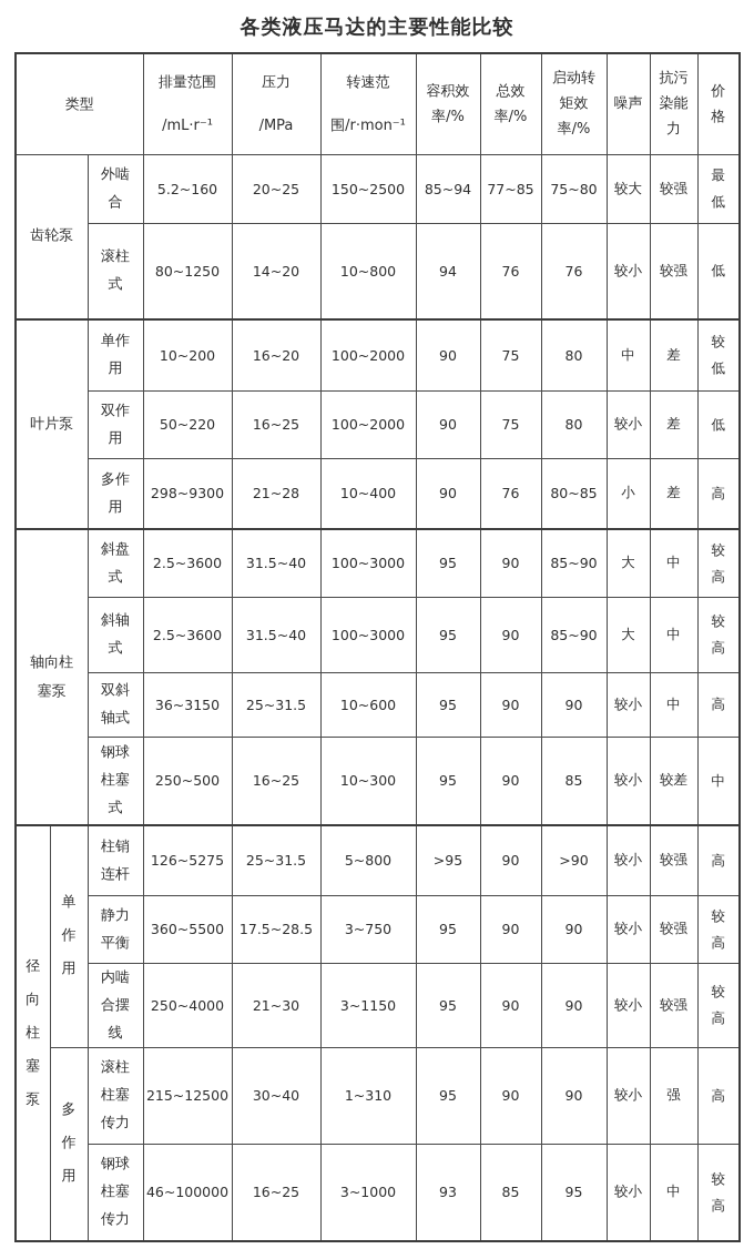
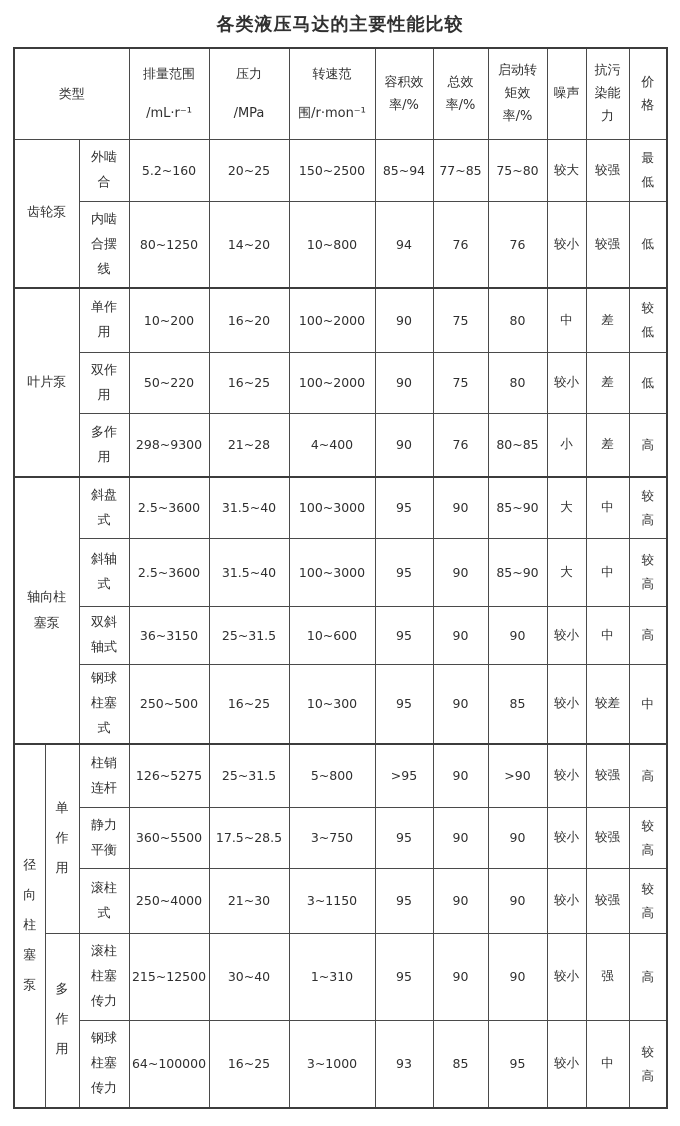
  各类液压马达的主要性能比较
  类型	排量范围/mL·r⁻¹	压力/MPa	转速范围/r·mon⁻¹	容积效率/%	总效率/%	启动转矩效率/%	噪声	抗污染能力	价格
  齿轮泵	外啮合	5.2~160	20~25	150~2500	85~94	77~85	75~80	较大	较强	最低
- 滚柱式	80~1250	14~20	10~800	94	76	76	较小	较强	低
+ 内啮合摆线	80~1250	14~20	10~800	94	76	76	较小	较强	低
  叶片泵	单作用	10~200	16~20	100~2000	90	75	80	中	差	较低
  双作用	50~220	16~25	100~2000	90	75	80	较小	差	低
- 多作用	298~9300	21~28	10~400	90	76	80~85	小	差	高
+ 多作用	298~9300	21~28	4~400	90	76	80~85	小	差	高
  轴向柱塞泵	斜盘式	2.5~3600	31.5~40	100~3000	95	90	85~90	大	中	较高
  斜轴式	2.5~3600	31.5~40	100~3000	95	90	85~90	大	中	较高
  双斜轴式	36~3150	25~31.5	10~600	95	90	90	较小	中	高
  钢球柱塞式	250~500	16~25	10~300	95	90	85	较小	较差	中
  径向柱塞泵	单作用	柱销连杆	126~5275	25~31.5	5~800	>95	90	>90	较小	较强	高
  静力平衡	360~5500	17.5~28.5	3~750	95	90	90	较小	较强	较高
- 内啮合摆线	250~4000	21~30	3~1150	95	90	90	较小	较强	较高
+ 滚柱式	250~4000	21~30	3~1150	95	90	90	较小	较强	较高
  多作用	滚柱柱塞传力	215~12500	30~40	1~310	95	90	90	较小	强	高
- 钢球柱塞传力	46~100000	16~25	3~1000	93	85	95	较小	中	较高
+ 钢球柱塞传力	64~100000	16~25	3~1000	93	85	95	较小	中	较高
